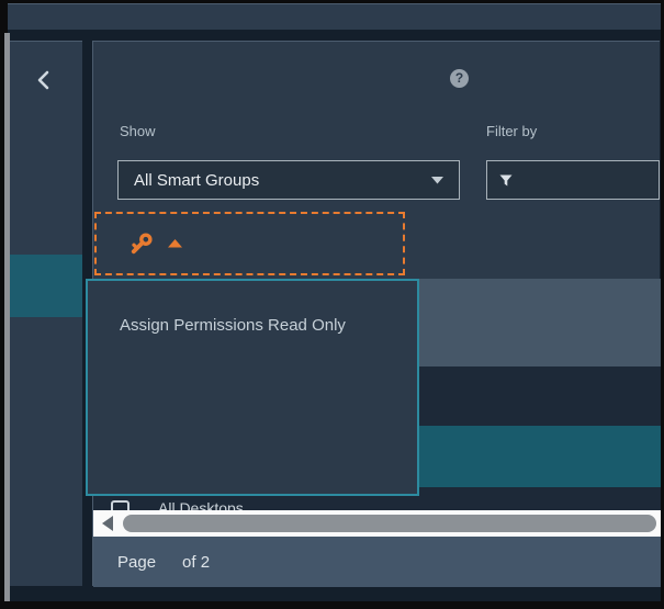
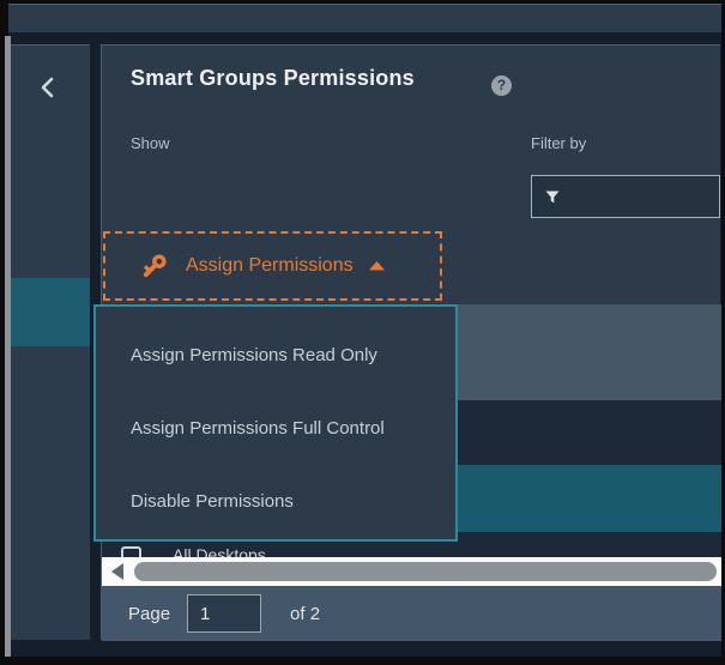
+ Smart Groups Permissions
  ?
  Show
- All Smart Groups
  Filter by
+ Assign Permissions
  All Desktops
  Assign Permissions Read Only
+ Assign Permissions Full Control
+ Disable Permissions
  Page
+ 1
  of 2
